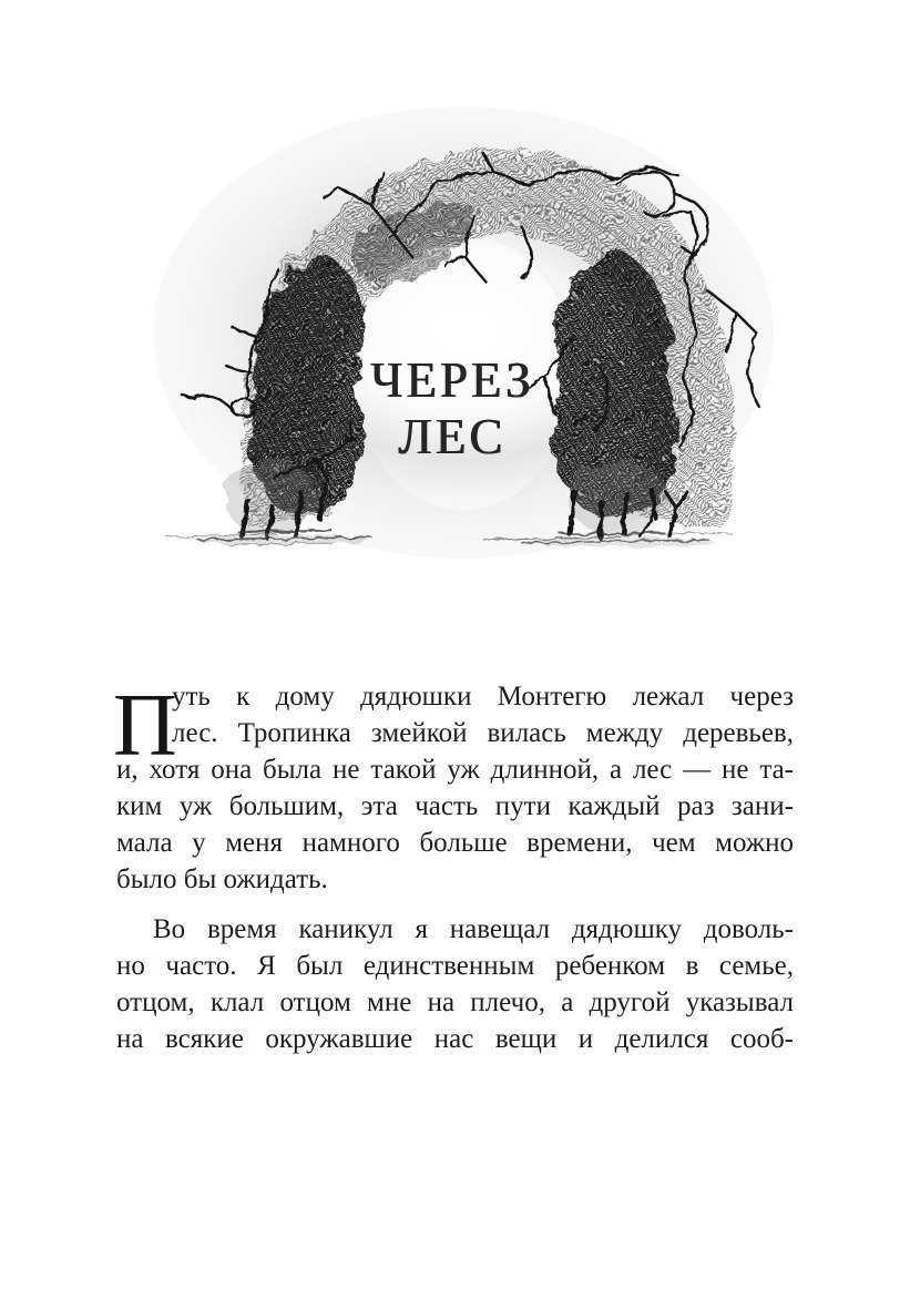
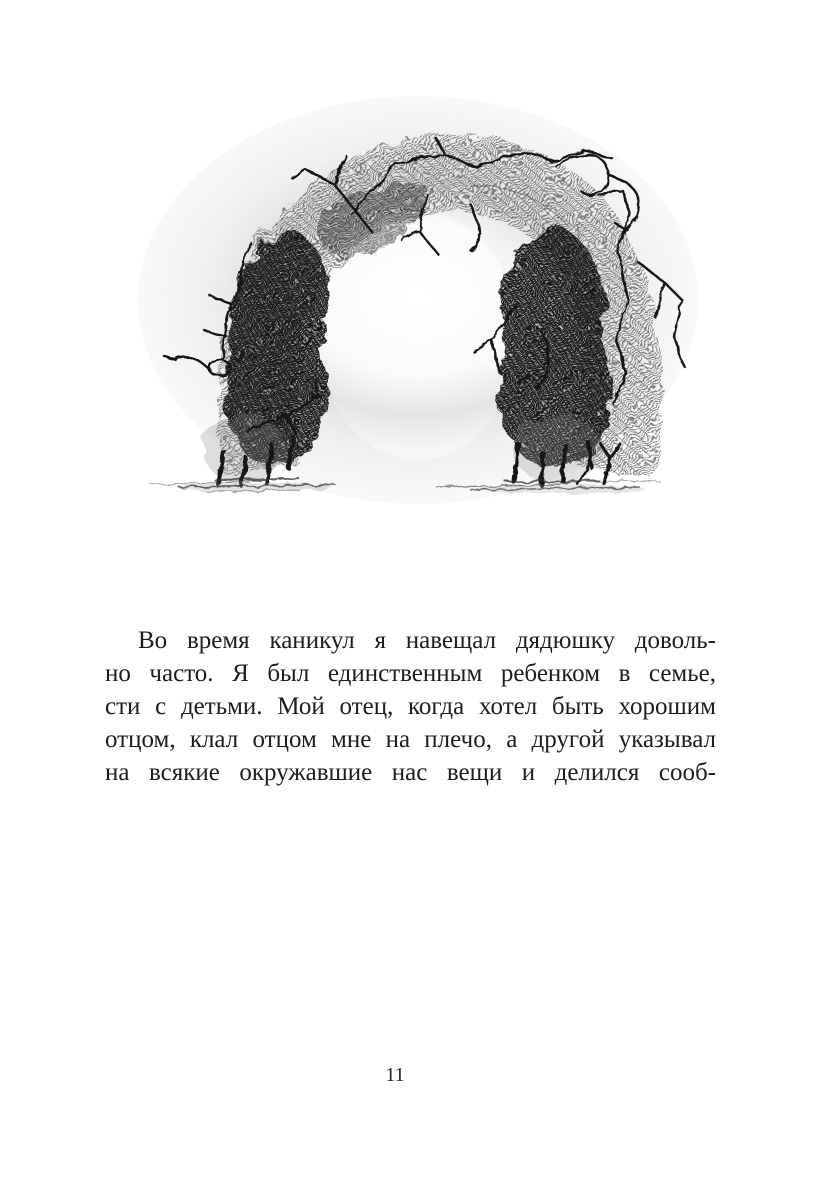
- ЧЕРЕЗ
- ЛЕС
- П
- уть к дому дядюшки Монтегю лежал через
- лес. Тропинка змейкой вилась между деревьев,
- и, хотя она была не такой уж длинной, а лес — не та-
- ким уж большим, эта часть пути каждый раз зани-
- мала у меня намного больше времени, чем можно
- было бы ожидать.
  Во время каникул я навещал дядюшку доволь-
  но часто. Я был единственным ребенком в семье,
+ сти с детьми. Мой отец, когда хотел быть хорошим
  отцом, клал отцом мне на плечо, а другой указывал
  на всякие окружавшие нас вещи и делился сооб-
+ 11
